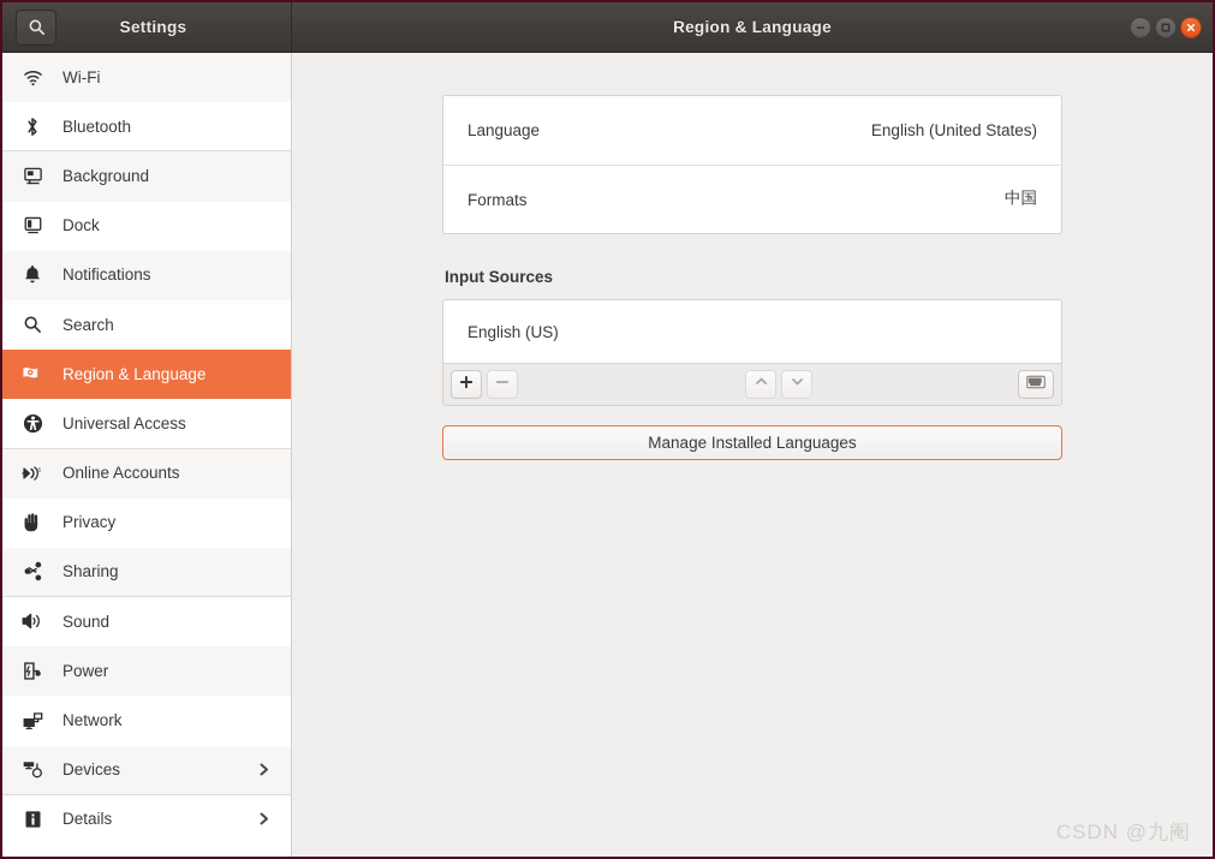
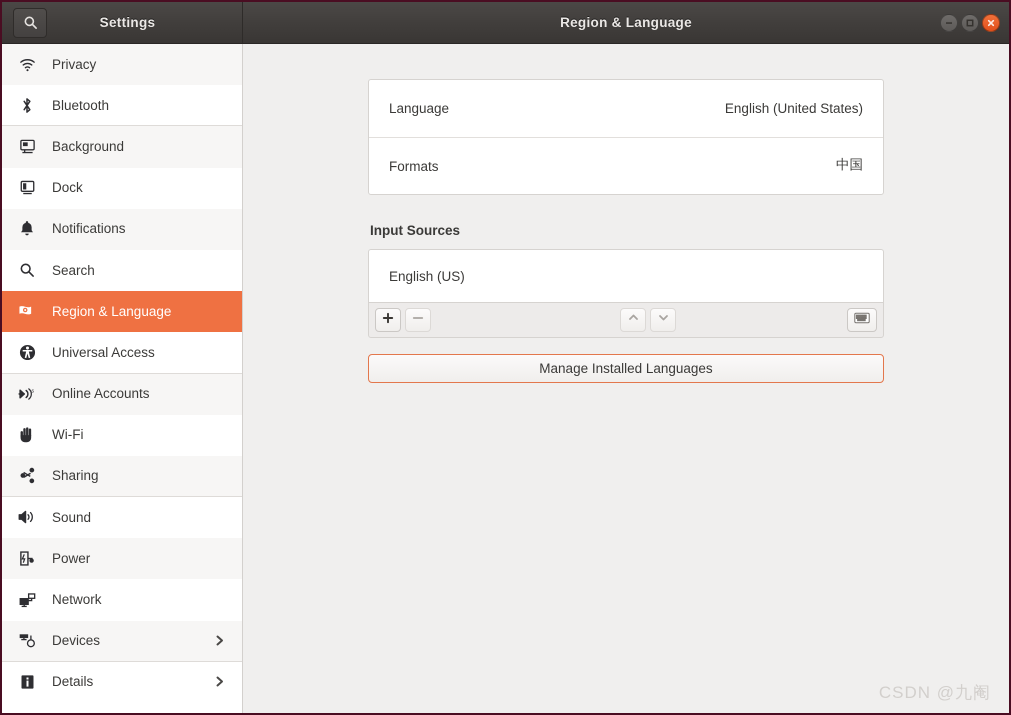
  Settings
  Region & Language
- Wi-Fi
+ Privacy
  Bluetooth
  Background
  Dock
  Notifications
  Search
  Region & Language
  Universal Access
  Online Accounts
- Privacy
+ Wi-Fi
  Sharing
  Sound
  Power
  Network
  Devices
  Details
  Language
  English (United States)
  Formats
  中国
  Input Sources
  English (US)
  Manage Installed Languages
  CSDN @九阉
